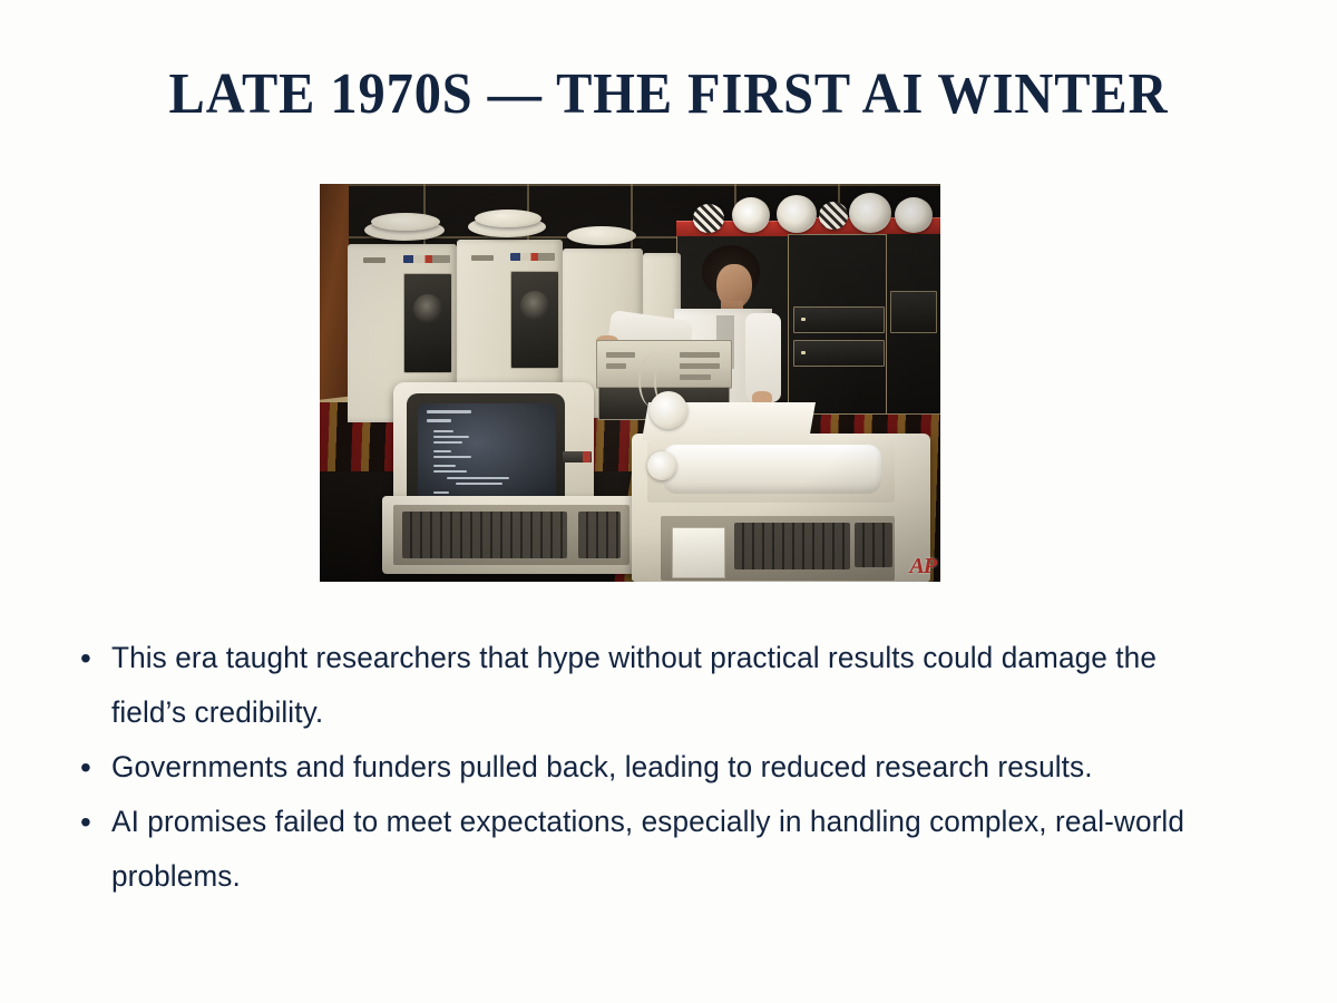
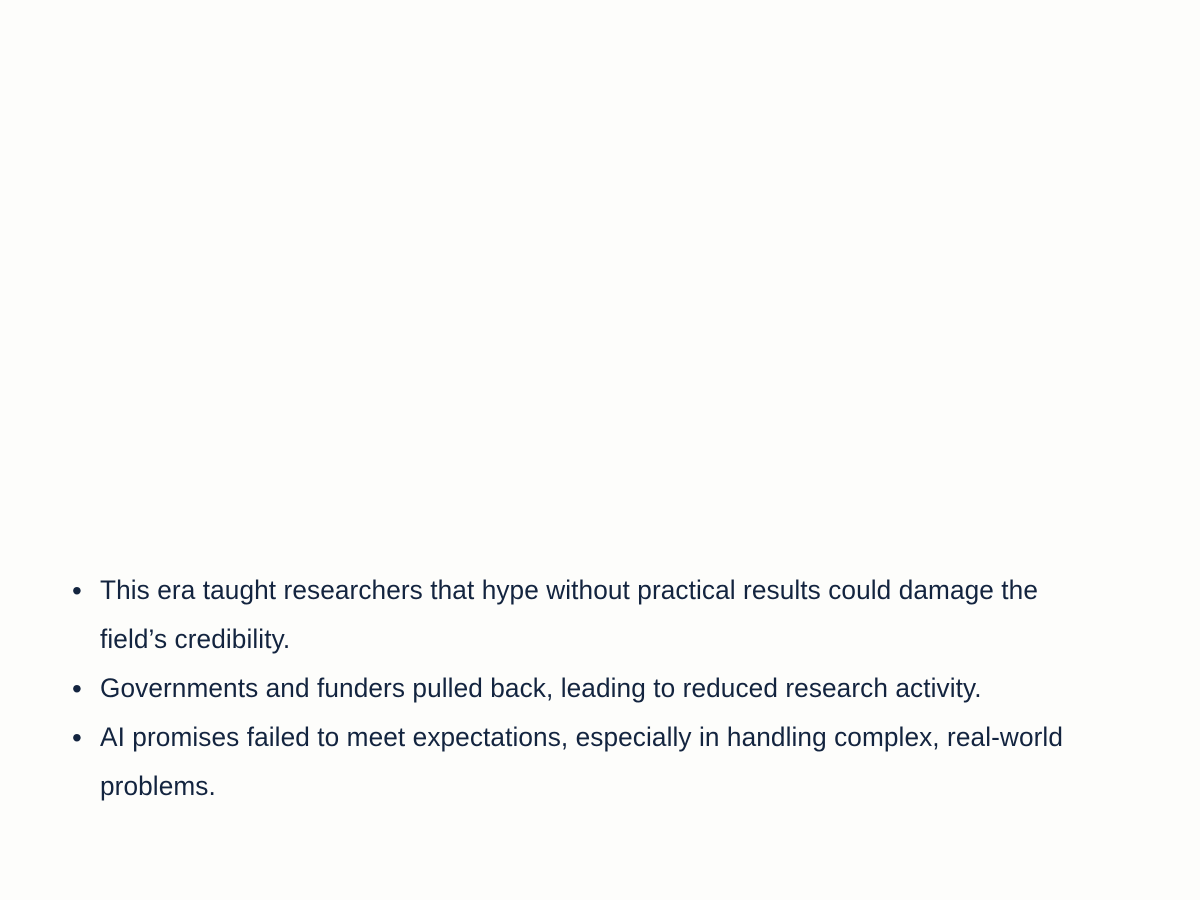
- LATE 1970S — THE FIRST AI WINTER
- AP
  •
  This era taught researchers that hype without practical results could damage the field’s credibility.
  •
- Governments and funders pulled back, leading to reduced research results.
+ Governments and funders pulled back, leading to reduced research activity.
  •
  AI promises failed to meet expectations, especially in handling complex, real-world problems.
